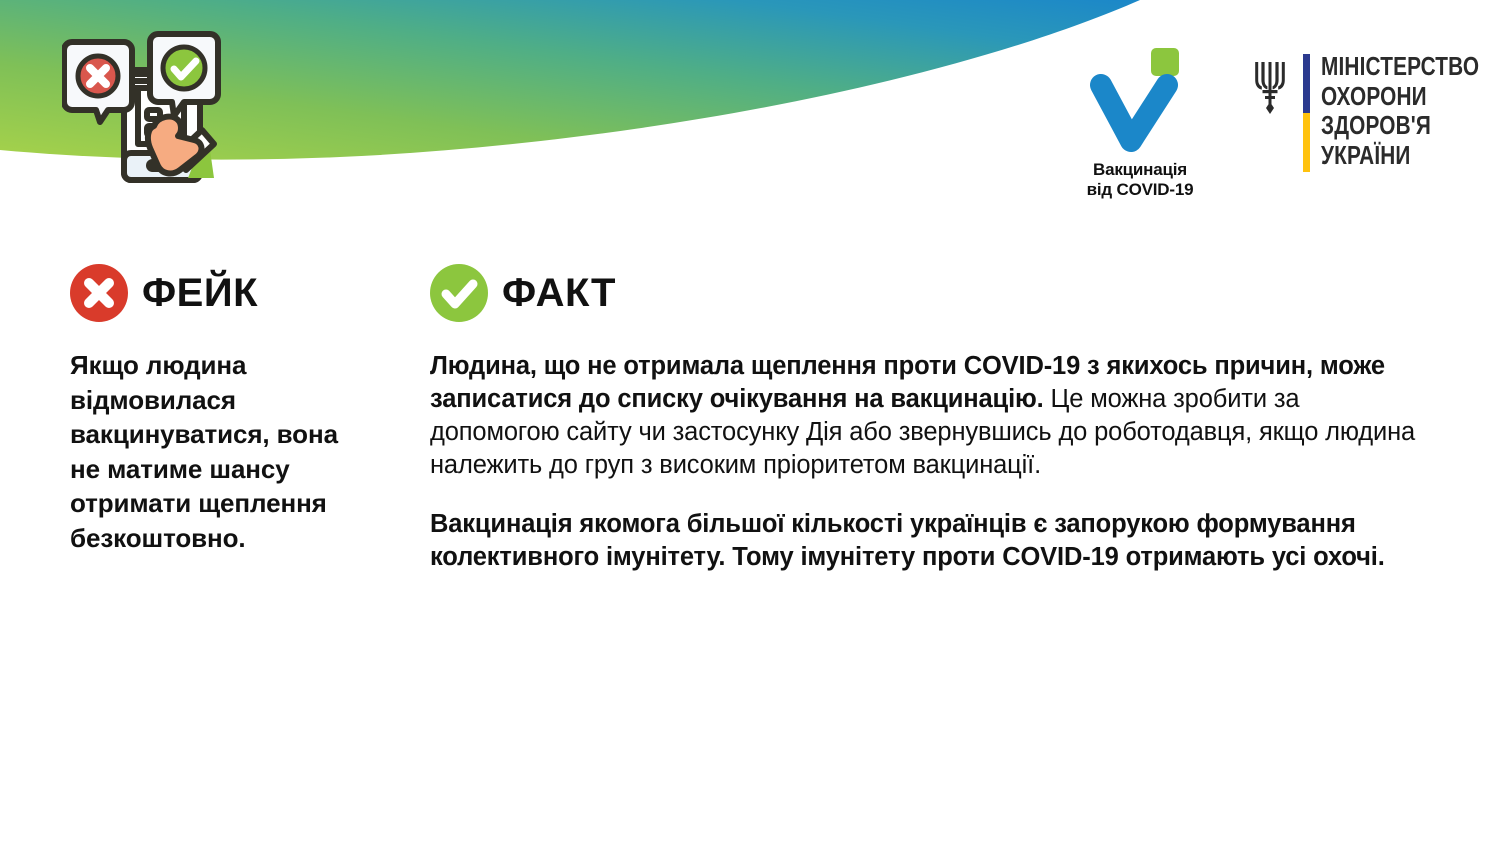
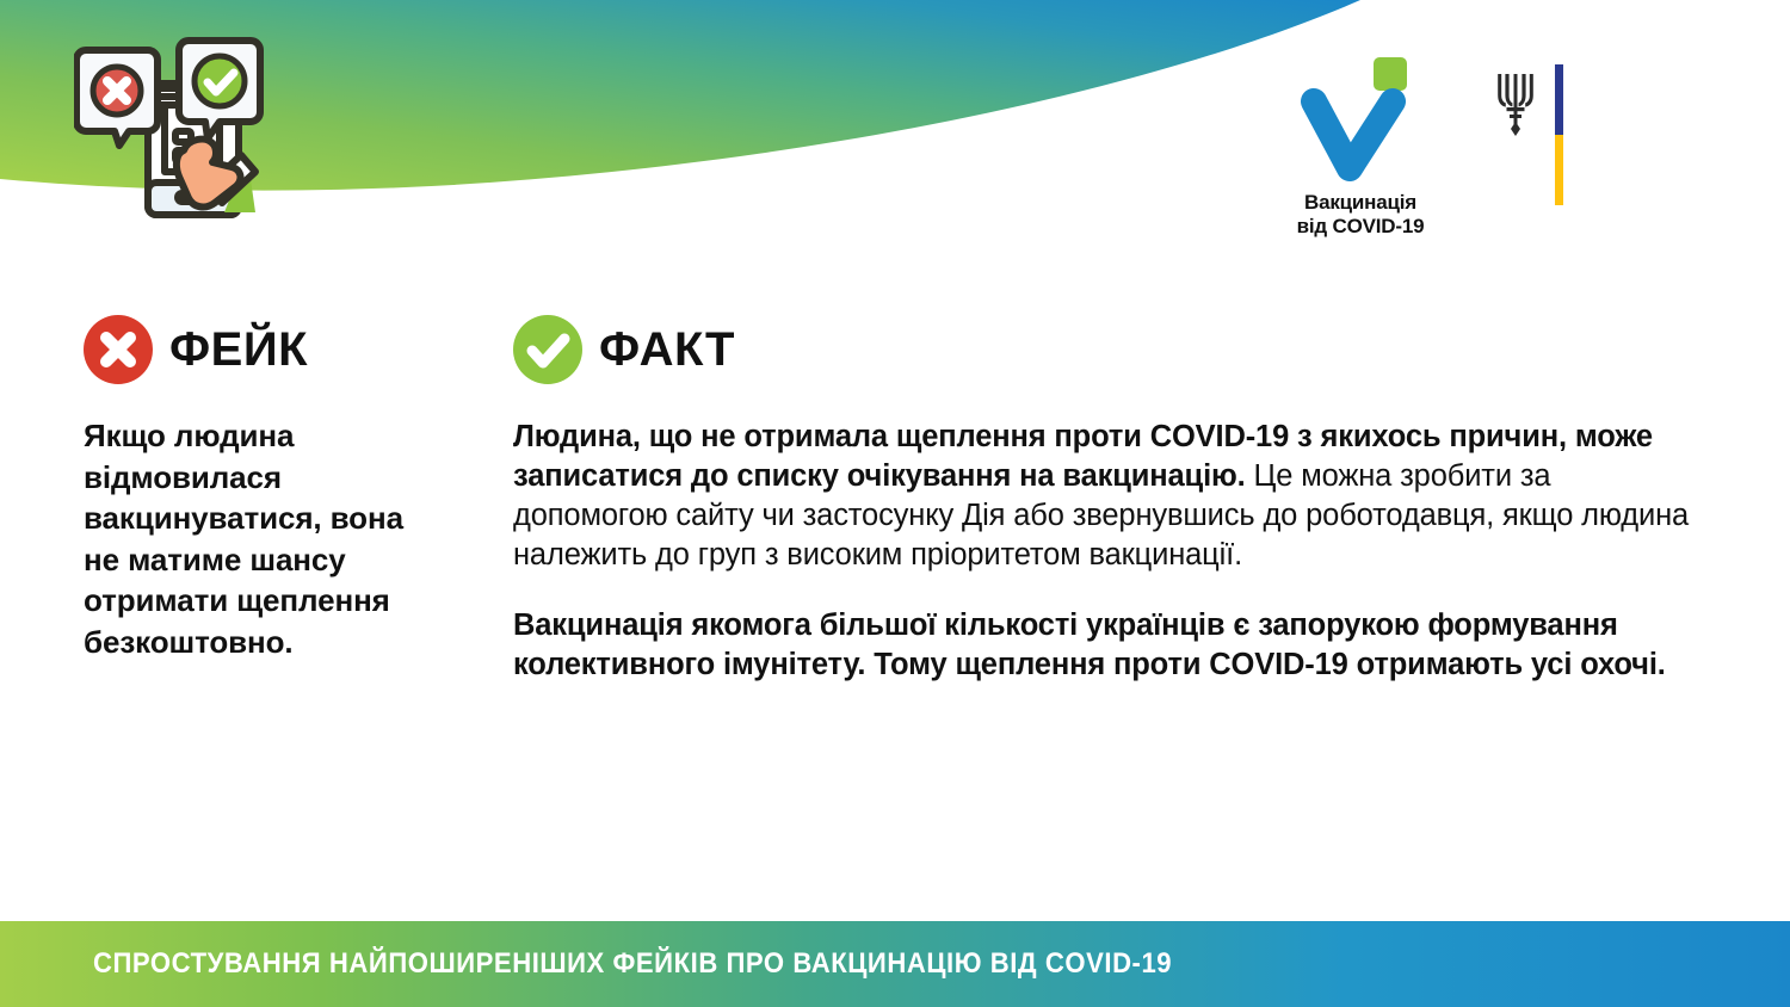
  Вакцинація
  від COVID-19
- МІНІСТЕРСТВО
- ОХОРОНИ
- ЗДОРОВ'Я
- УКРАЇНИ
  ФЕЙК
  Якщо людина відмовилася вакцинуватися, вона не матиме шансу отримати щеплення безкоштовно.
  ФАКТ
  Людина, що не отримала щеплення проти COVID-19 з якихось причин, може записатися до списку очікування на вакцинацію. Це можна зробити за допомогою сайту чи застосунку Дія або звернувшись до роботодавця, якщо людина належить до груп з високим пріоритетом вакцинації.
- Вакцинація якомога більшої кількості українців є запорукою формування колективного імунітету. Тому імунітету проти COVID-19 отримають усі охочі.
+ Вакцинація якомога більшої кількості українців є запорукою формування колективного імунітету. Тому щеплення проти COVID-19 отримають усі охочі.
+ СПРОСТУВАННЯ НАЙПОШИРЕНІШИХ ФЕЙКІВ ПРО ВАКЦИНАЦІЮ ВІД COVID-19
